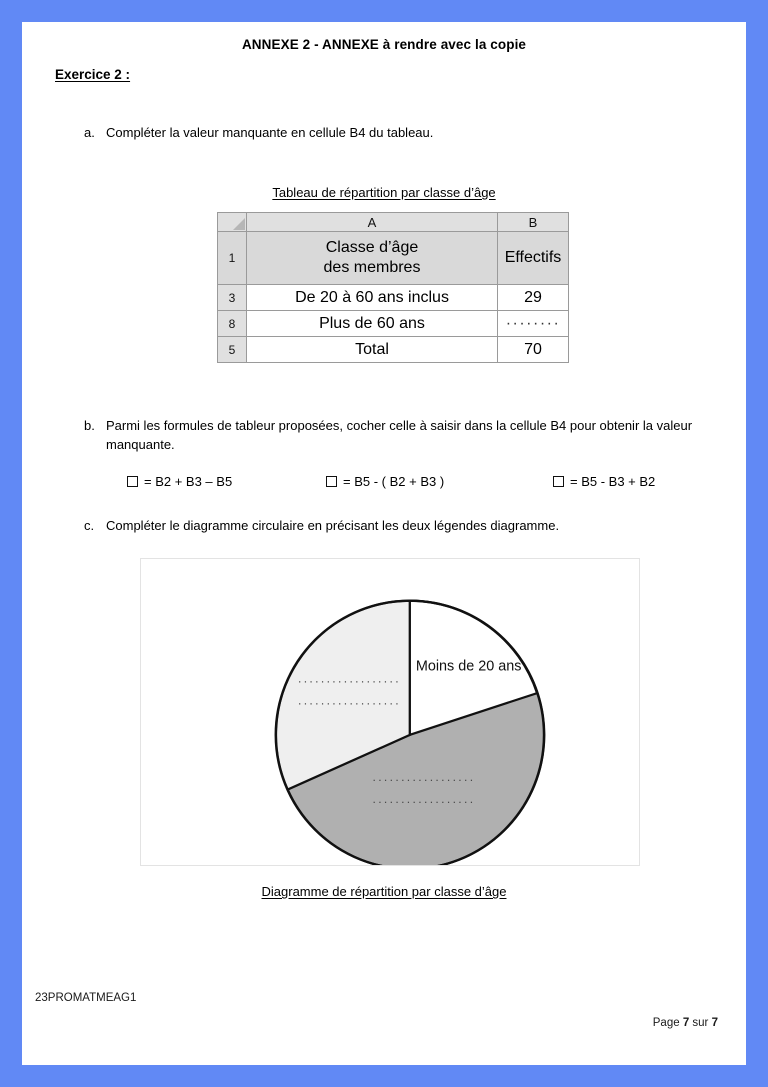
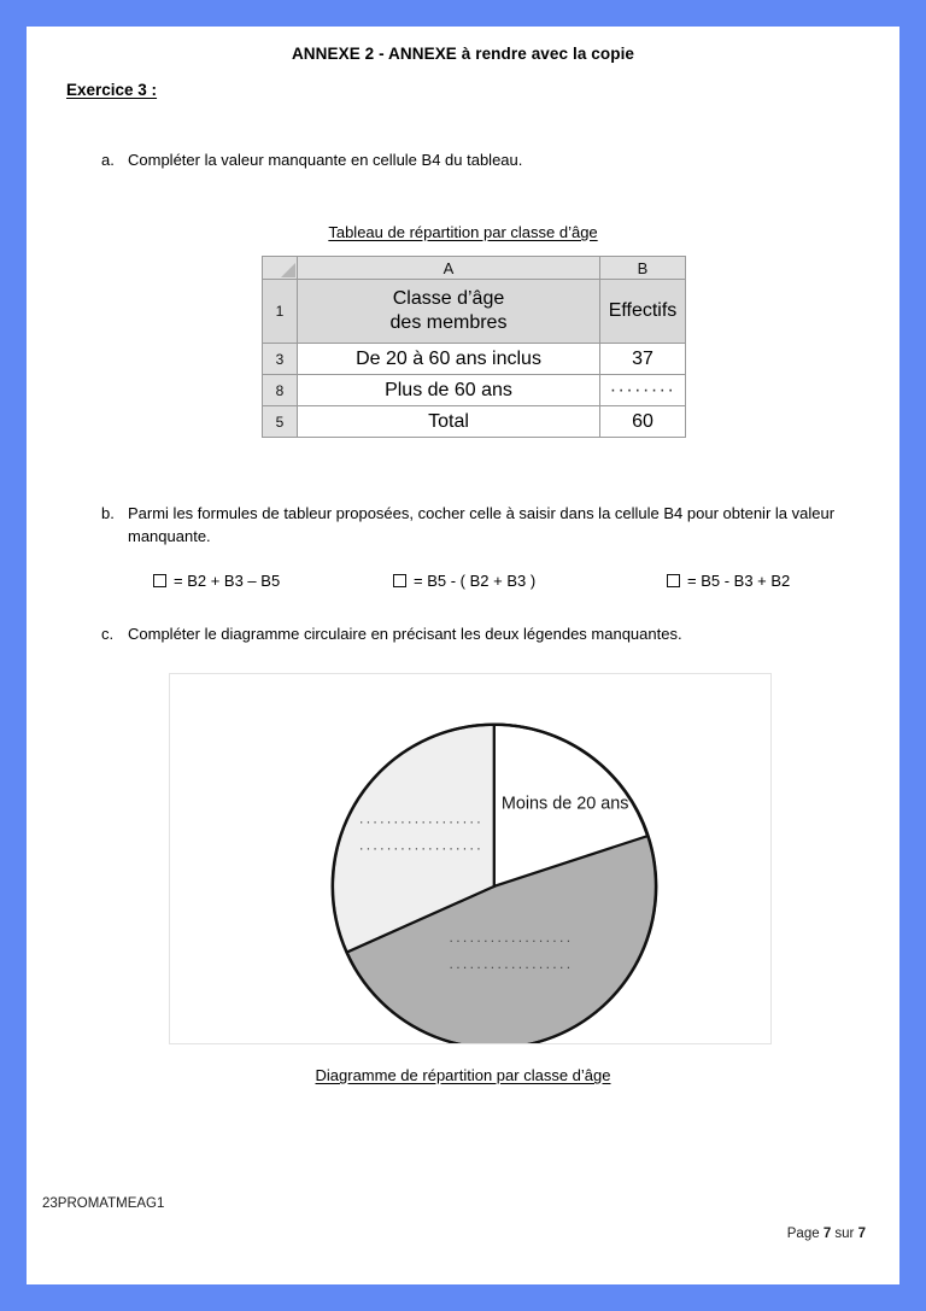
  ANNEXE 2 - ANNEXE à rendre avec la copie
- Exercice 2 :
+ Exercice 3 :
  a.
  Compléter la valeur manquante en cellule B4 du tableau.
  Tableau de répartition par classe d’âge
  	A	B
  1	Classe d’âge des membres	Effectifs
- 3	De 20 à 60 ans inclus	29
+ 3	De 20 à 60 ans inclus	37
  8	Plus de 60 ans	········
- 5	Total	70
+ 5	Total	60
  b.
  Parmi les formules de tableur proposées, cocher celle à saisir dans la cellule B4 pour obtenir la valeur manquante.
  = B2 + B3 – B5
  = B5 - ( B2 + B3 )
  = B5 - B3 + B2
  c.
- Compléter le diagramme circulaire en précisant les deux légendes diagramme.
+ Compléter le diagramme circulaire en précisant les deux légendes manquantes.
  Moins de 20 ans
  ··················
  ··················
  ··················
  ··················
  Diagramme de répartition par classe d’âge
  23PROMATMEAG1
  Page 7 sur 7
